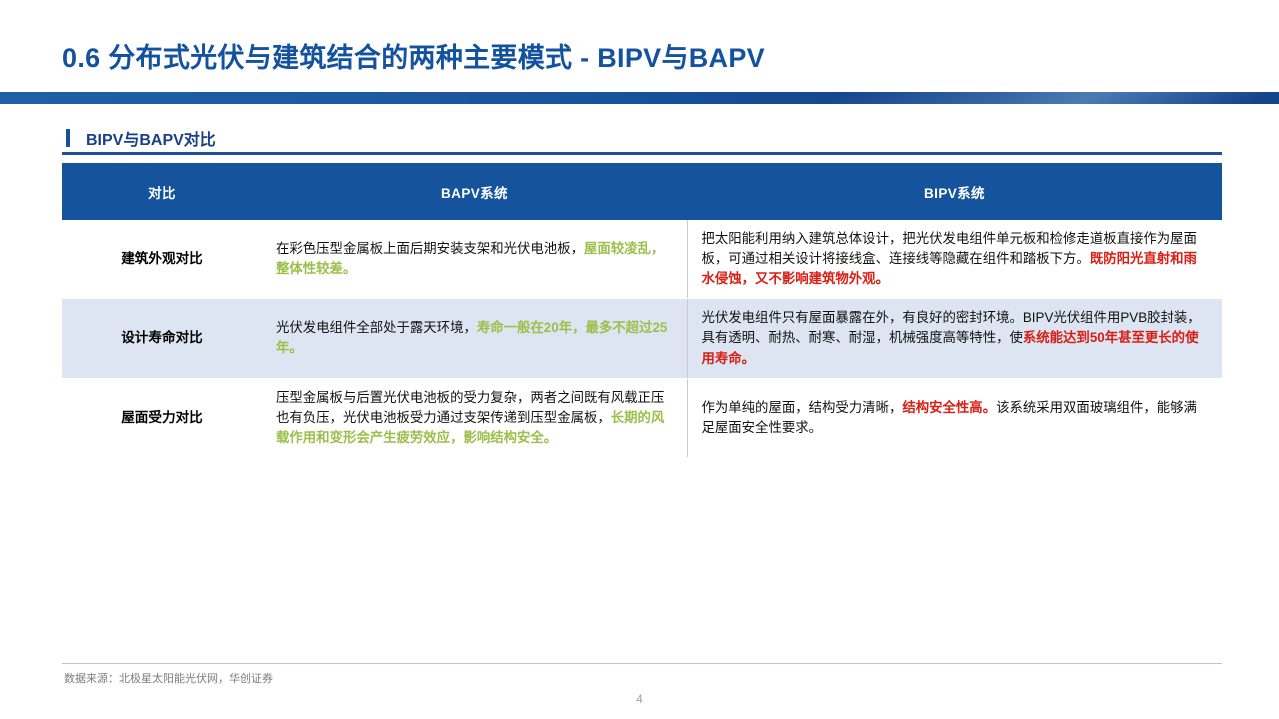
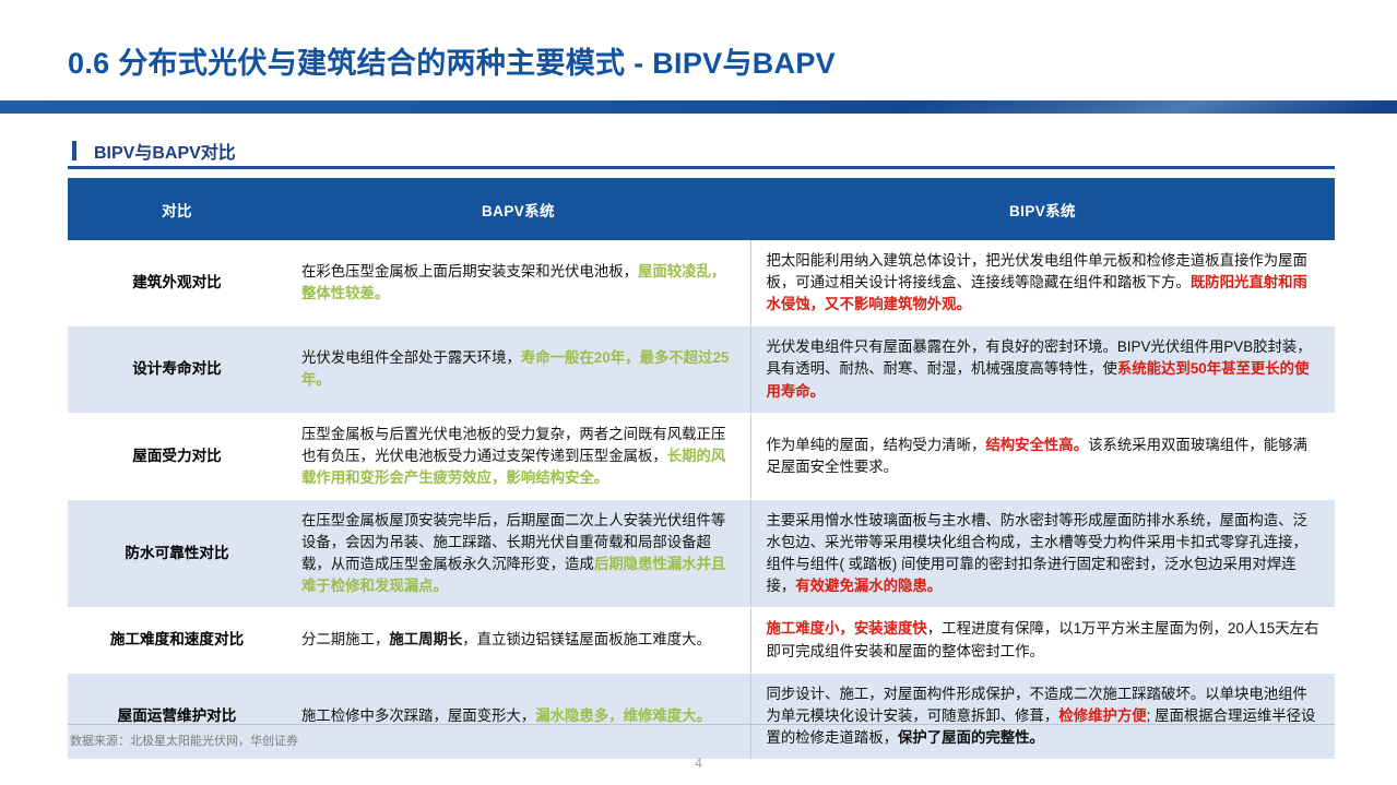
  0.6 分布式光伏与建筑结合的两种主要模式 - BIPV与BAPV
  BIPV与BAPV对比
  对比	BAPV系统	BIPV系统
  建筑外观对比	在彩色压型金属板上面后期安装支架和光伏电池板，屋面较凌乱，整体性较差。	把太阳能利用纳入建筑总体设计，把光伏发电组件单元板和检修走道板直接作为屋面板，可通过相关设计将接线盒、连接线等隐藏在组件和踏板下方。既防阳光直射和雨水侵蚀，又不影响建筑物外观。
  设计寿命对比	光伏发电组件全部处于露天环境，寿命一般在20年，最多不超过25年。	光伏发电组件只有屋面暴露在外，有良好的密封环境。BIPV光伏组件用PVB胶封装，具有透明、耐热、耐寒、耐湿，机械强度高等特性，使系统能达到50年甚至更长的使用寿命。
  屋面受力对比	压型金属板与后置光伏电池板的受力复杂，两者之间既有风载正压也有负压，光伏电池板受力通过支架传递到压型金属板，长期的风载作用和变形会产生疲劳效应，影响结构安全。	作为单纯的屋面，结构受力清晰，结构安全性高。该系统采用双面玻璃组件，能够满足屋面安全性要求。
+ 防水可靠性对比	在压型金属板屋顶安装完毕后，后期屋面二次上人安装光伏组件等设备，会因为吊装、施工踩踏、长期光伏自重荷载和局部设备超载，从而造成压型金属板永久沉降形变，造成后期隐患性漏水并且难于检修和发现漏点。	主要采用憎水性玻璃面板与主水槽、防水密封等形成屋面防排水系统，屋面构造、泛水包边、采光带等采用模块化组合构成，主水槽等受力构件采用卡扣式零穿孔连接，组件与组件( 或踏板) 间使用可靠的密封扣条进行固定和密封，泛水包边采用对焊连接，有效避免漏水的隐患。
+ 施工难度和速度对比	分二期施工，施工周期长，直立锁边铝镁锰屋面板施工难度大。	施工难度小，安装速度快，工程进度有保障，以1万平方米主屋面为例，20人15天左右即可完成组件安装和屋面的整体密封工作。
+ 屋面运营维护对比	施工检修中多次踩踏，屋面变形大，漏水隐患多，维修难度大。	同步设计、施工，对屋面构件形成保护，不造成二次施工踩踏破坏。以单块电池组件为单元模块化设计安装，可随意拆卸、修葺，检修维护方便; 屋面根据合理运维半径设置的检修走道踏板，保护了屋面的完整性。
  数据来源：北极星太阳能光伏网，华创证券
  4
